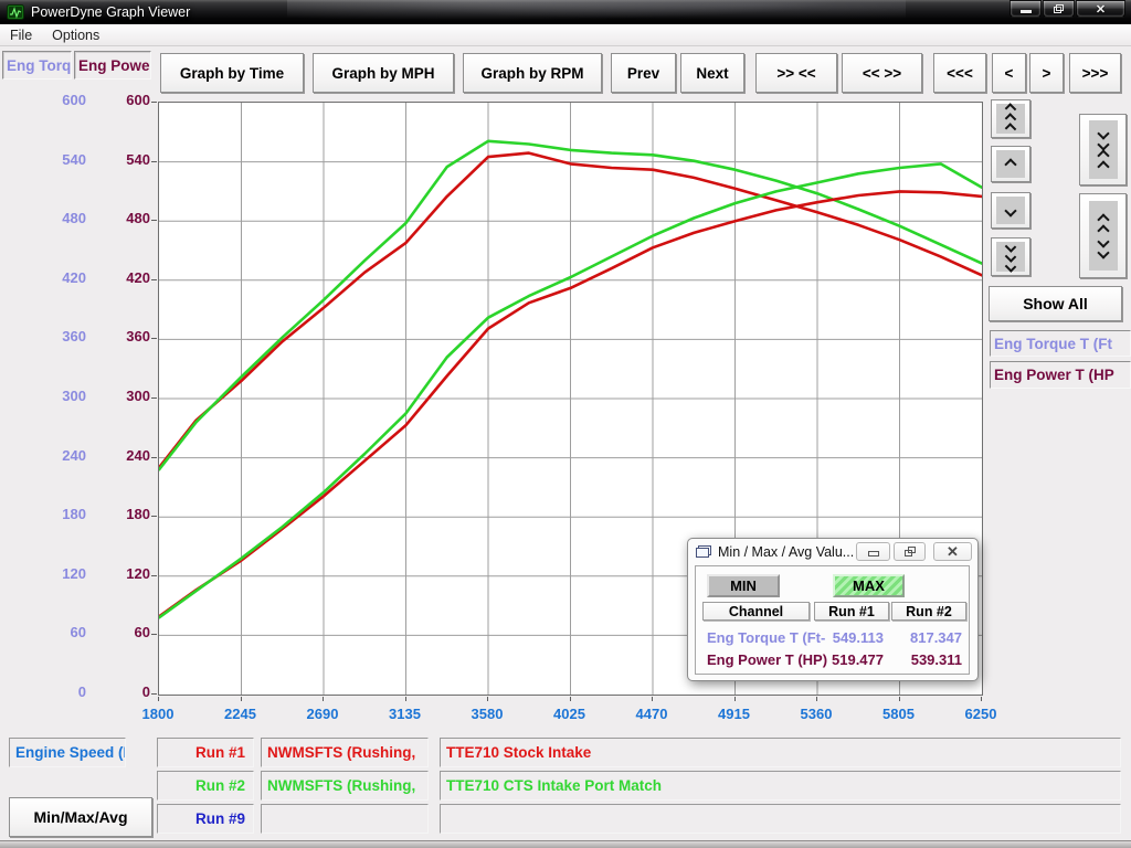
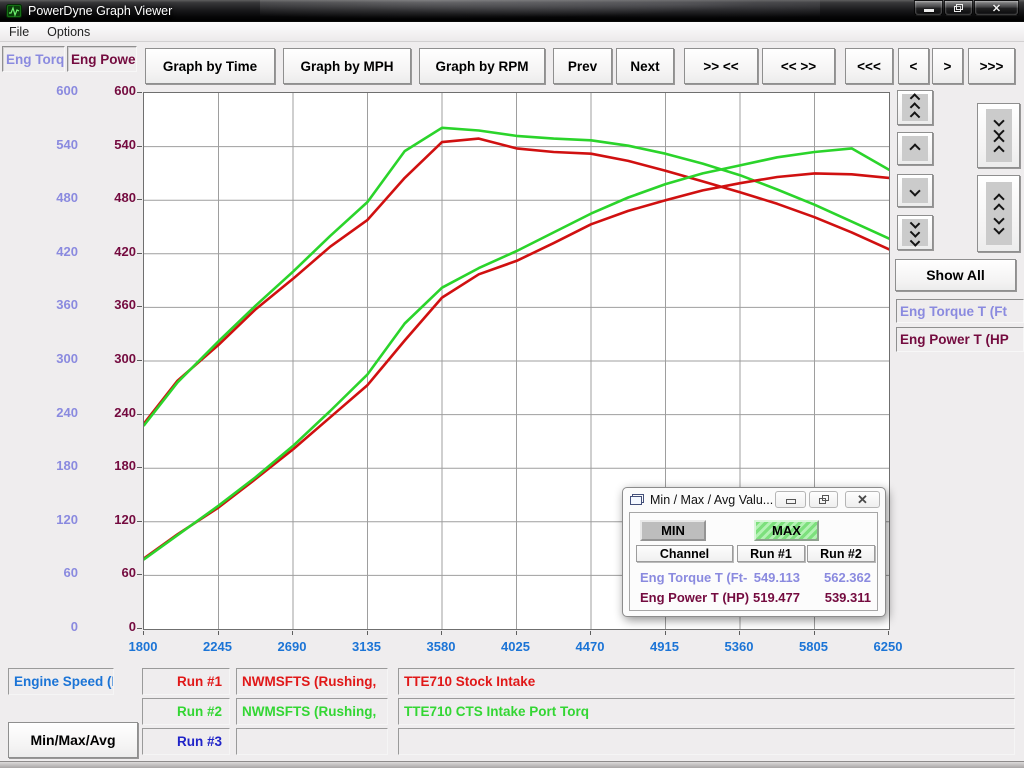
  PowerDyne Graph Viewer
  ✕
  File
  Options
  Eng Torq
  Eng Powe
  Graph by Time
  Graph by MPH
  Graph by RPM
  Prev
  Next
  >> <<
  << >>
  <<<
  <
  >
  >>>
  0
  0
  60
  60
  120
  120
  180
  180
  240
  240
  300
  300
  360
  360
  420
  420
  480
  480
  540
  540
  600
  600
  1800
  2245
  2690
  3135
  3580
  4025
  4470
  4915
  5360
  5805
  6250
  Show All
  Eng Torque T (Ft
  Eng Power T (HP
  Engine Speed (
  Run #1
  NWMSFTS (Rushing,
  TTE710 Stock Intake
  Run #2
  NWMSFTS (Rushing,
- TTE710 CTS Intake Port Match
+ TTE710 CTS Intake Port Torq
- Run #9
+ Run #3
  Min/Max/Avg
  Min / Max / Avg Valu...
  ✕
  MIN
  MAX
  Channel
  Run #1
  Run #2
  Eng Torque T (Ft-
  549.113
- 817.347
+ 562.362
  Eng Power T (HP)
  519.477
  539.311
